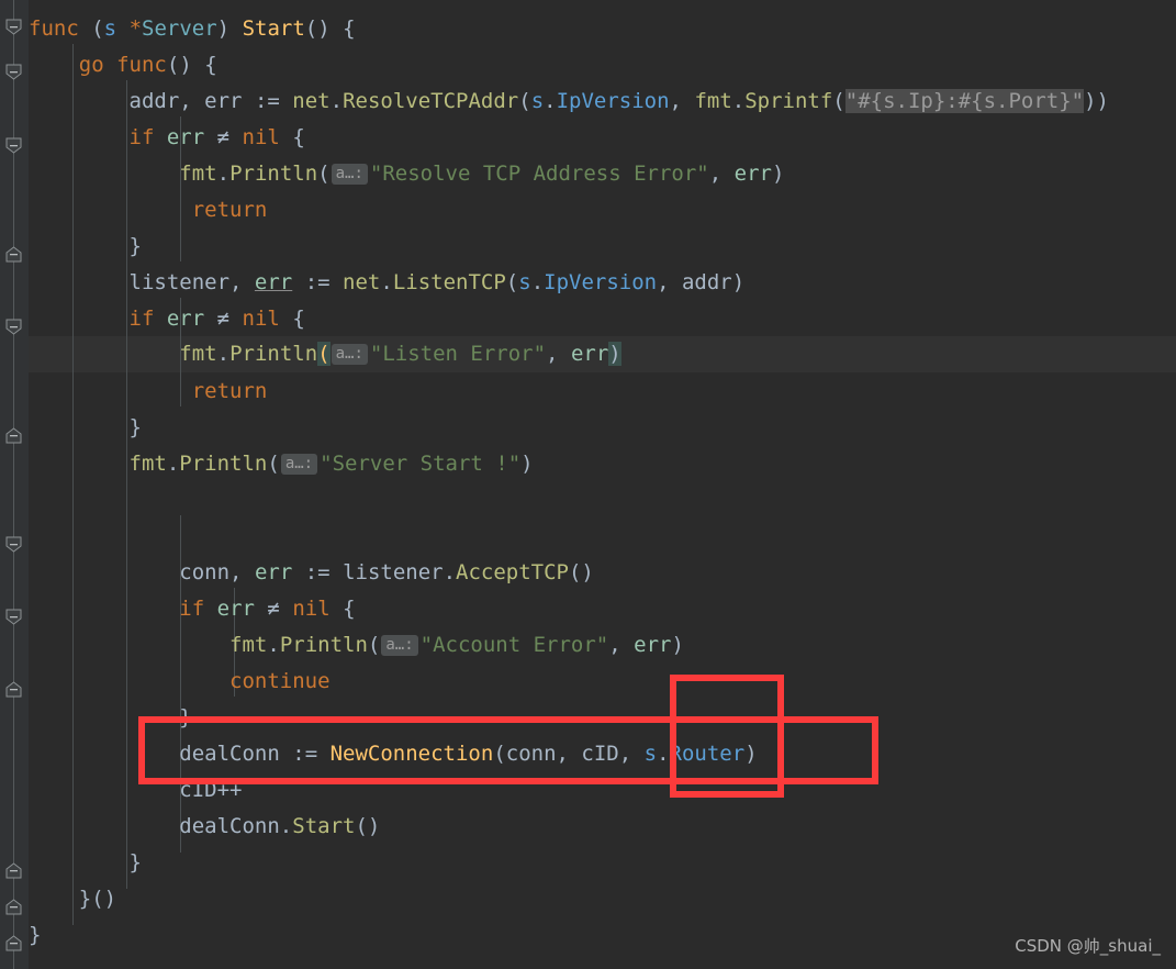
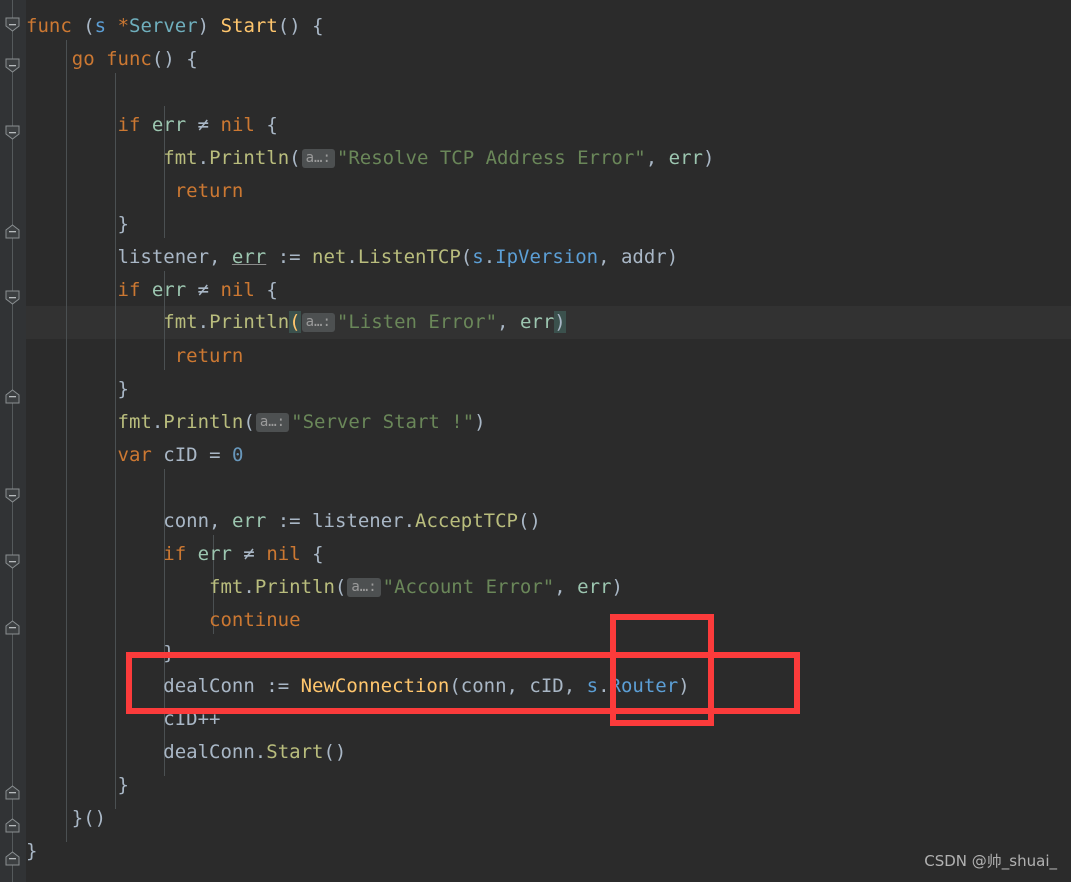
  func (s *Server) Start() {
  go func() {
- addr, err := net.ResolveTCPAddr(s.IpVersion, fmt.Sprintf("#{s.Ip}:#{s.Port}"))
  if err ≠ nil {
  fmt.Println( a…: "Resolve TCP Address Error", err)
  return
  }
  listener, err := net.ListenTCP(s.IpVersion, addr)
  if err ≠ nil {
  fmt.Println( a…: "Listen Error", err)
  return
  }
  fmt.Println( a…: "Server Start !")
+ var cID = 0
  conn, err := listener.AcceptTCP()
  if err ≠ nil {
  fmt.Println( a…: "Account Error", err)
  continue
  }
  dealConn := NewConnection(conn, cID, s.Router)
  cID++
  dealConn.Start()
  }
  }()
  }
  CSDN @帅_shuai_
